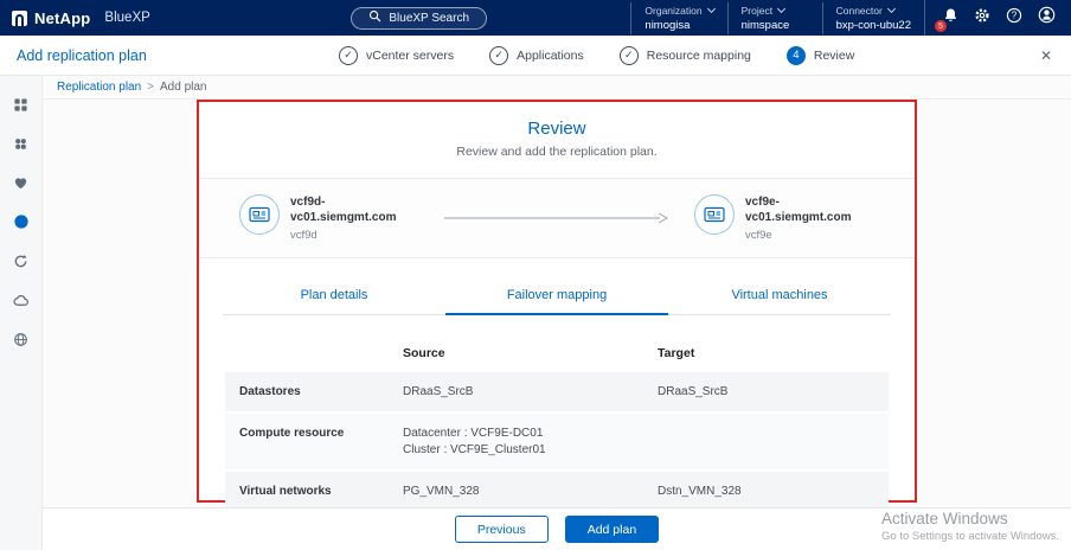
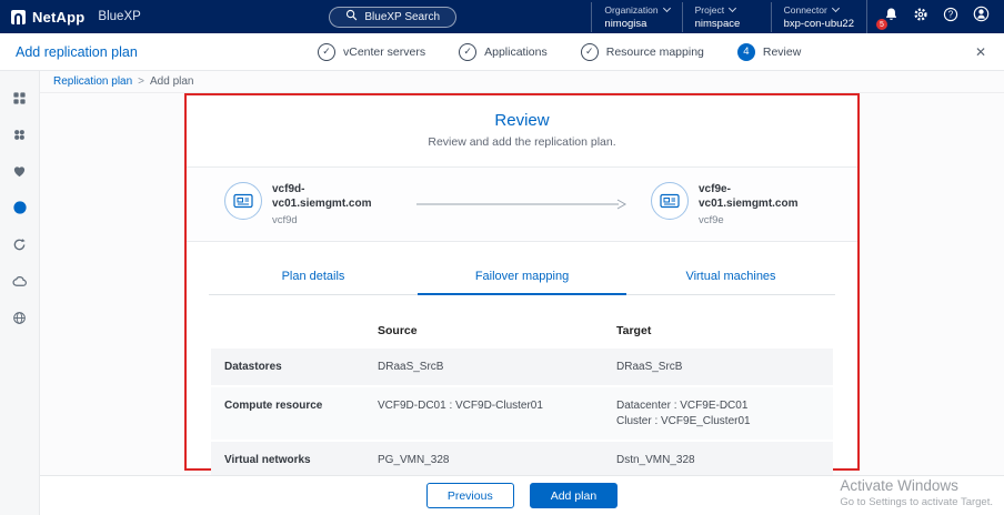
  NetApp
  BlueXP
  BlueXP Search
  Organization
  nimogisa
  Project
  nimspace
  Connector
  bxp-con-ubu22
  ?
  Add replication plan
  ✓
  vCenter servers
  ✓
  Applications
  ✓
  Resource mapping
  4
  Review
  ✕
  Replication plan
  >
  Add plan
  Review
  Review and add the replication plan.
  vcf9d-vc01.siemgmt.com
  vcf9d
  vcf9e-vc01.siemgmt.com
  vcf9e
  Plan details
  Failover mapping
  Virtual machines
  Source
  Target
  Datastores
  DRaaS_SrcB
  DRaaS_SrcB
  Compute resource
+ VCF9D-DC01 : VCF9D-Cluster01
  Datacenter : VCF9E-DC01
  Cluster : VCF9E_Cluster01
  Virtual networks
  PG_VMN_328
  Dstn_VMN_328
  Previous
  Add plan
  Activate Windows
- Go to Settings to activate Windows.
+ Go to Settings to activate Target.
